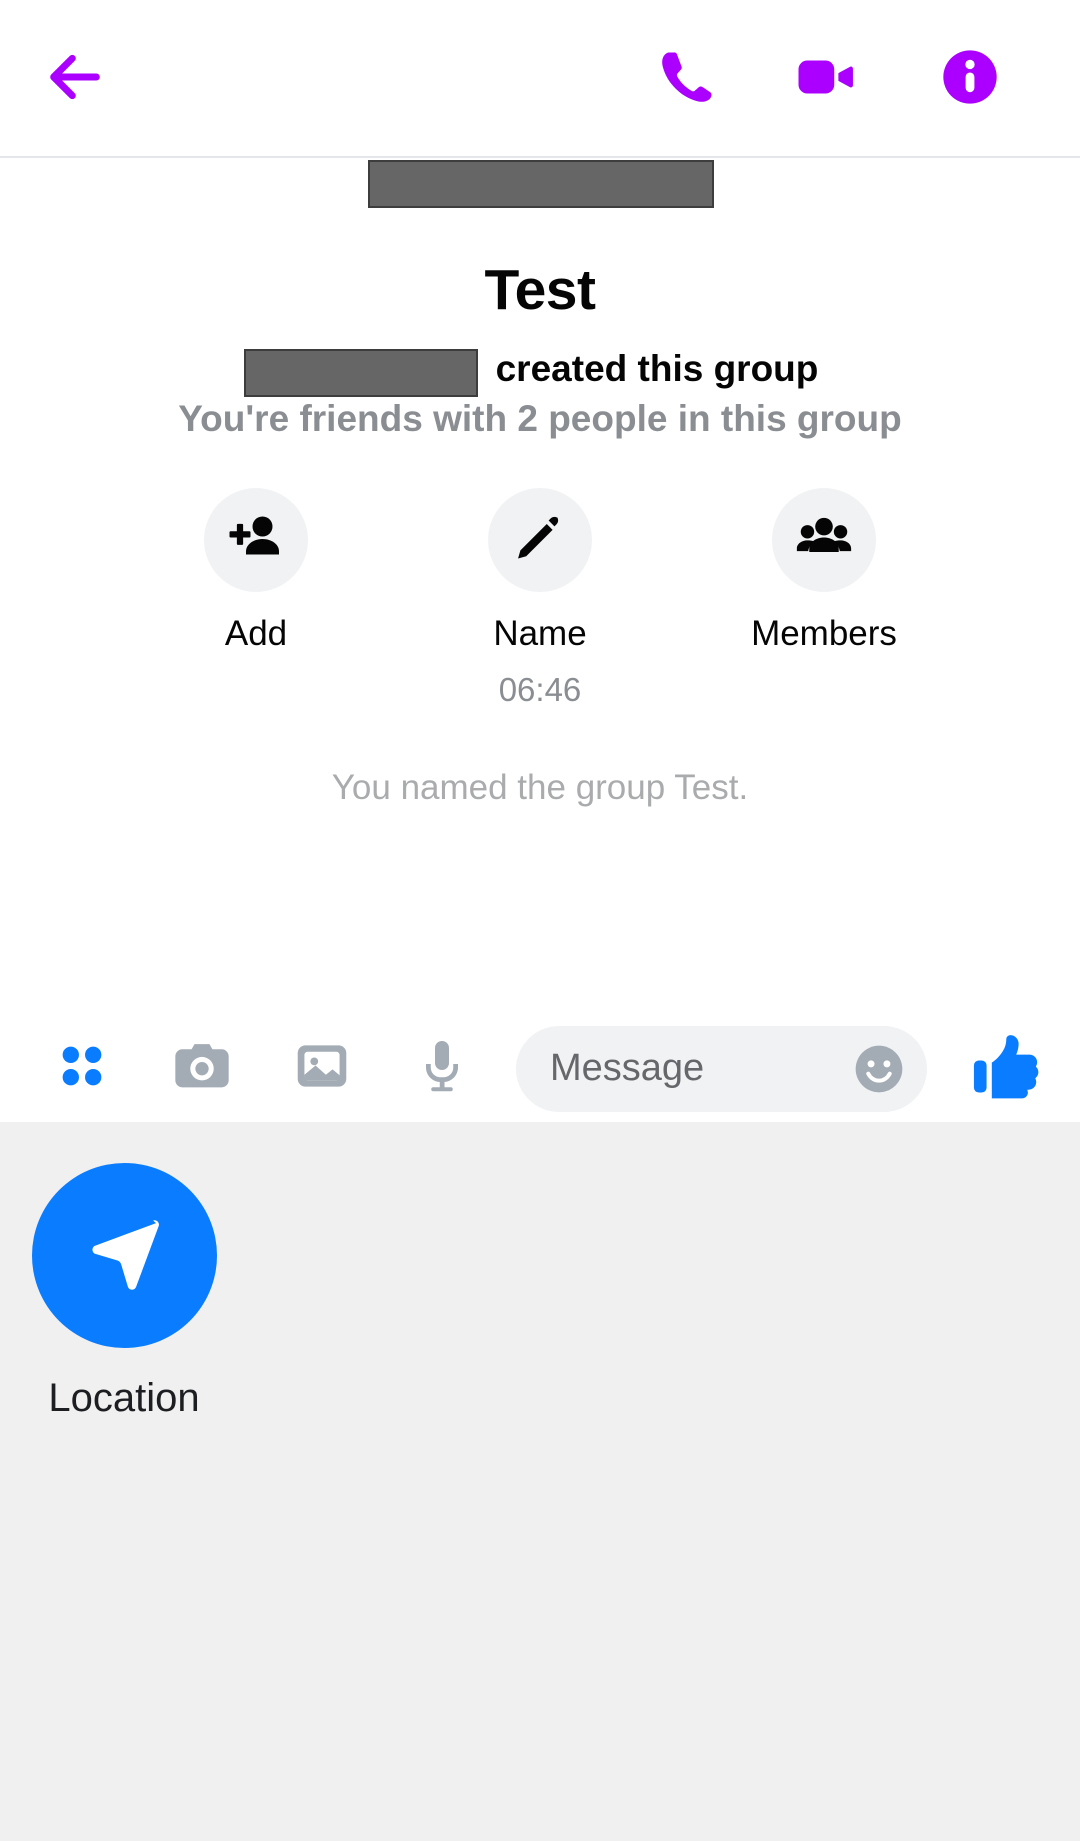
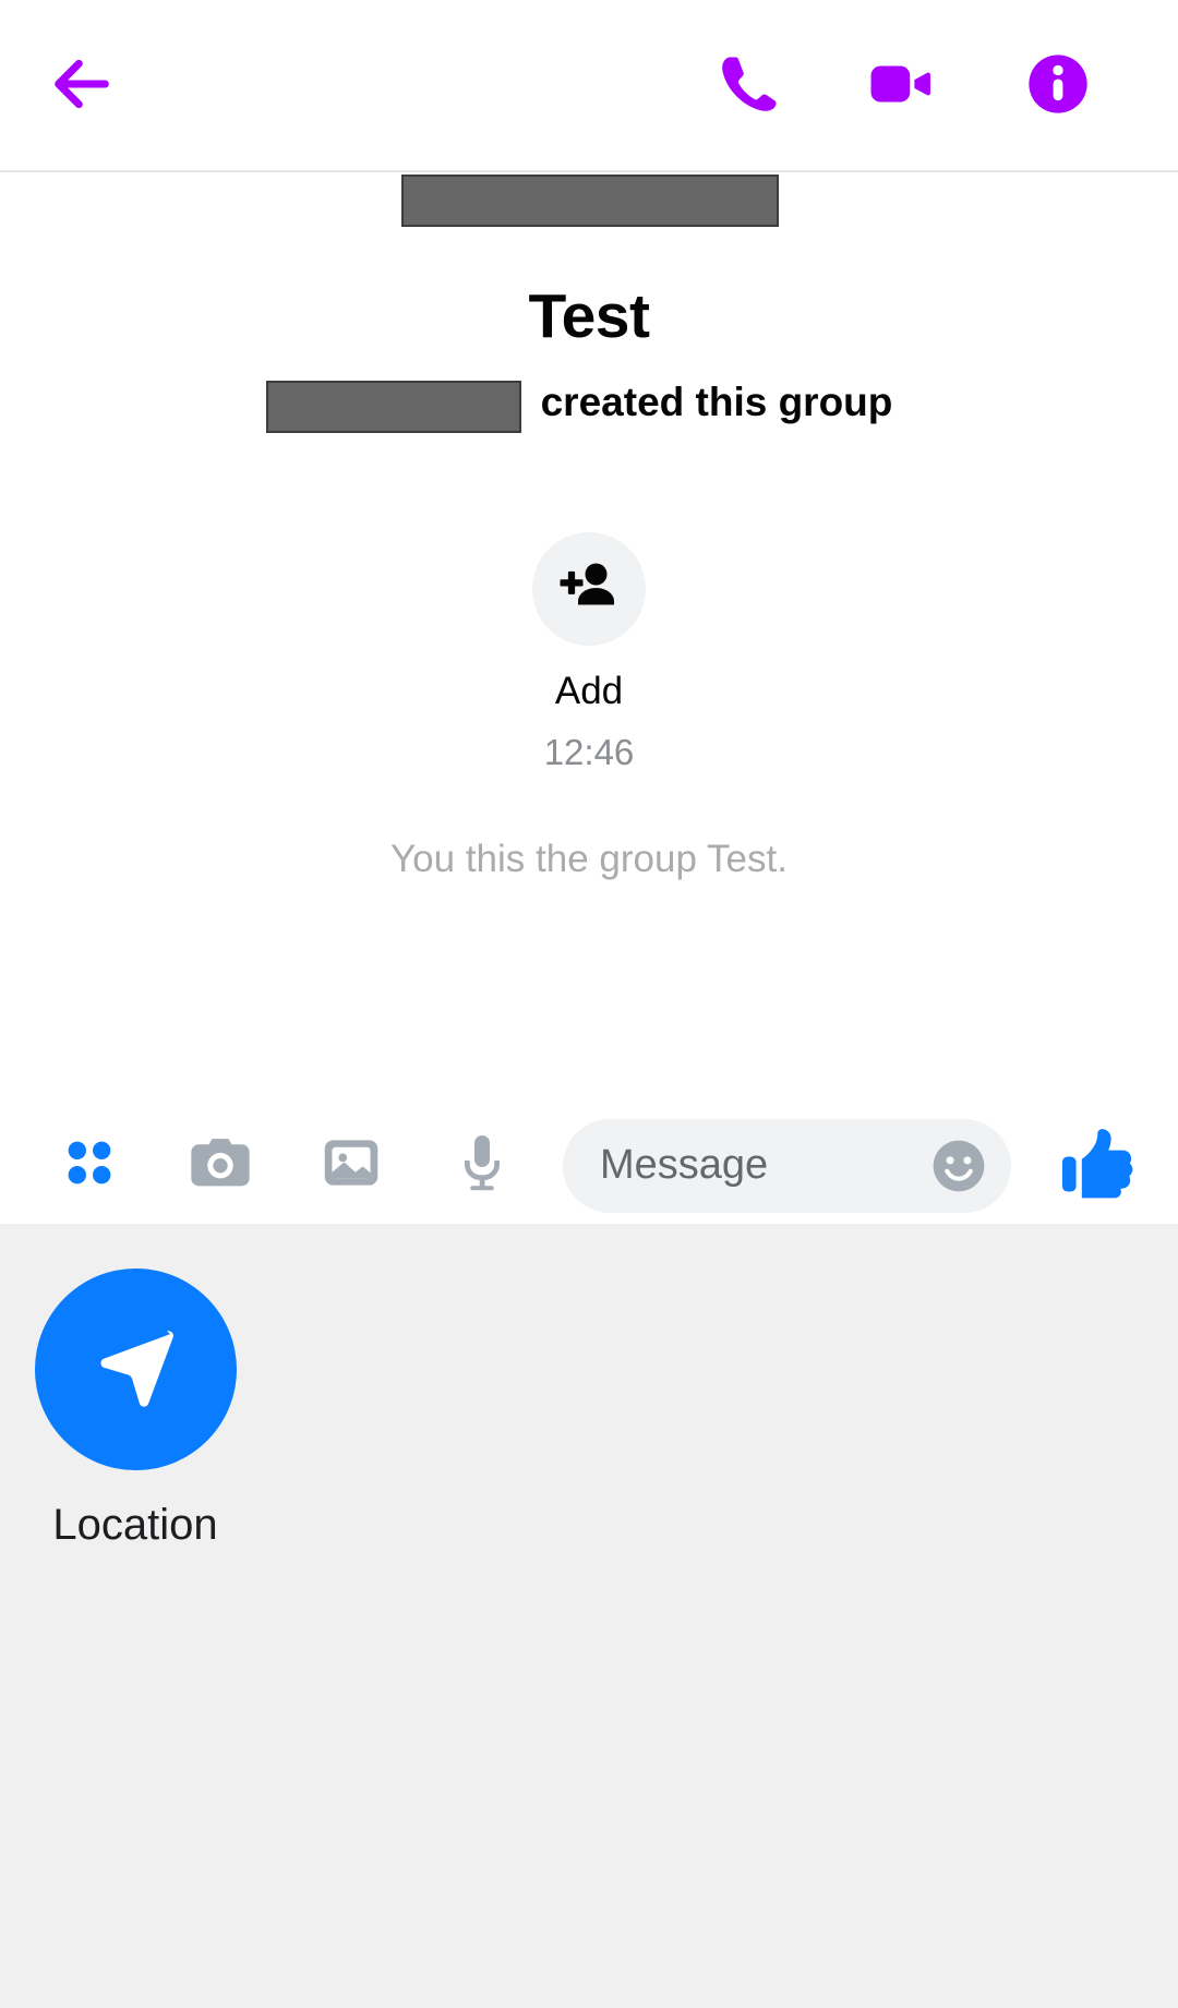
  Test
  created this group
- You're friends with 2 people in this group
  Add
- Name
- Members
- 06:46
+ 12:46
- You named the group Test.
+ You this the group Test.
  Message
  Location
